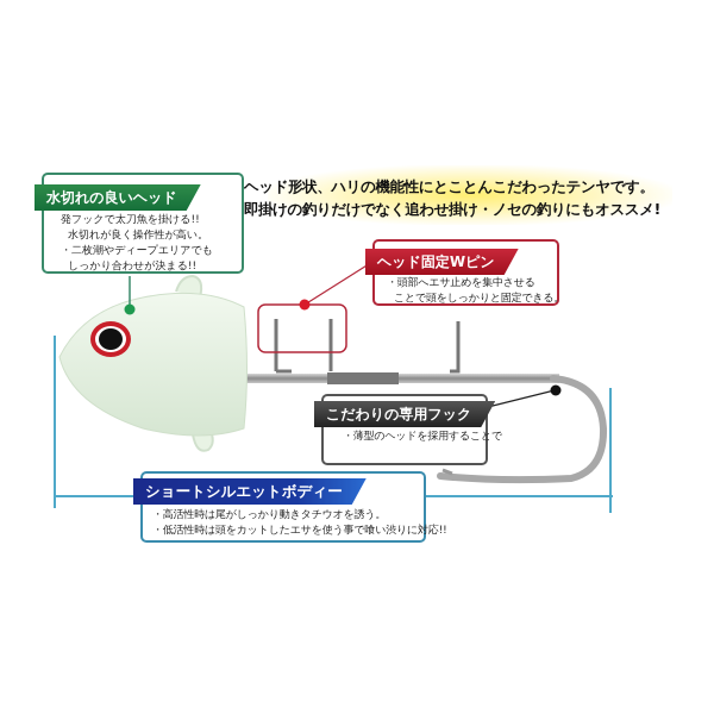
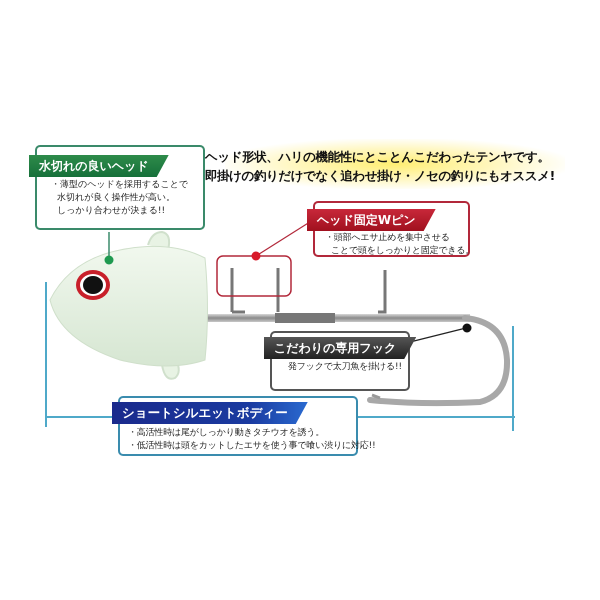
  ヘッド形状、ハリの機能性にとことんこだわったテンヤです。
  即掛けの釣りだけでなく追わせ掛け・ノセの釣りにもオススメ!
  水切れの良いヘッド
- 発フックで太刀魚を掛ける!!
+ ・薄型のヘッドを採用することで
  水切れが良く操作性が高い。
- ・二枚潮やディープエリアでも
  しっかり合わせが決まる!!
  ヘッド固定Wピン
  ・頭部へエサ止めを集中させる
  ことで頭をしっかりと固定できる。
  こだわりの専用フック
- ・薄型のヘッドを採用することで
+ 発フックで太刀魚を掛ける!!
  ショートシルエットボディー
  ・高活性時は尾がしっかり動きタチウオを誘う。
  ・低活性時は頭をカットしたエサを使う事で喰い渋りに対応!!
